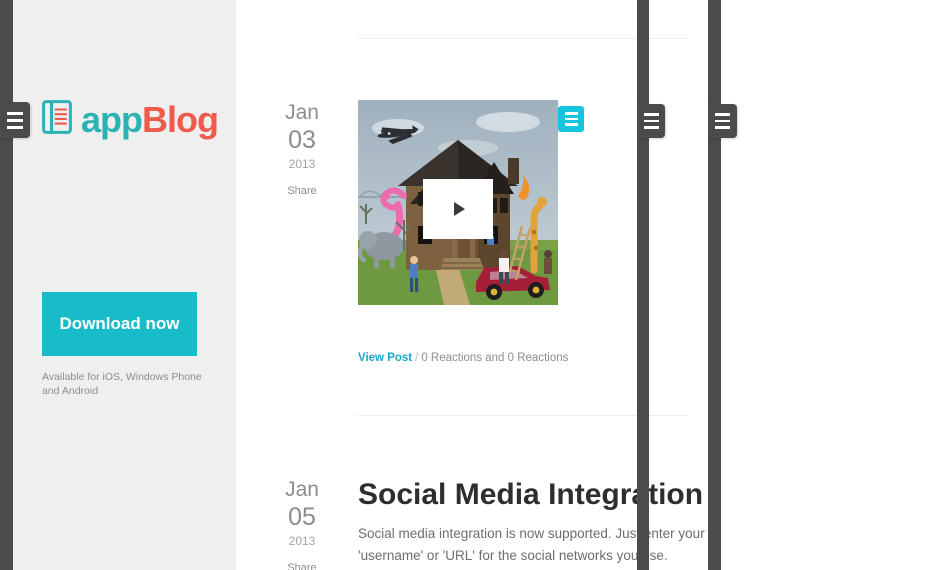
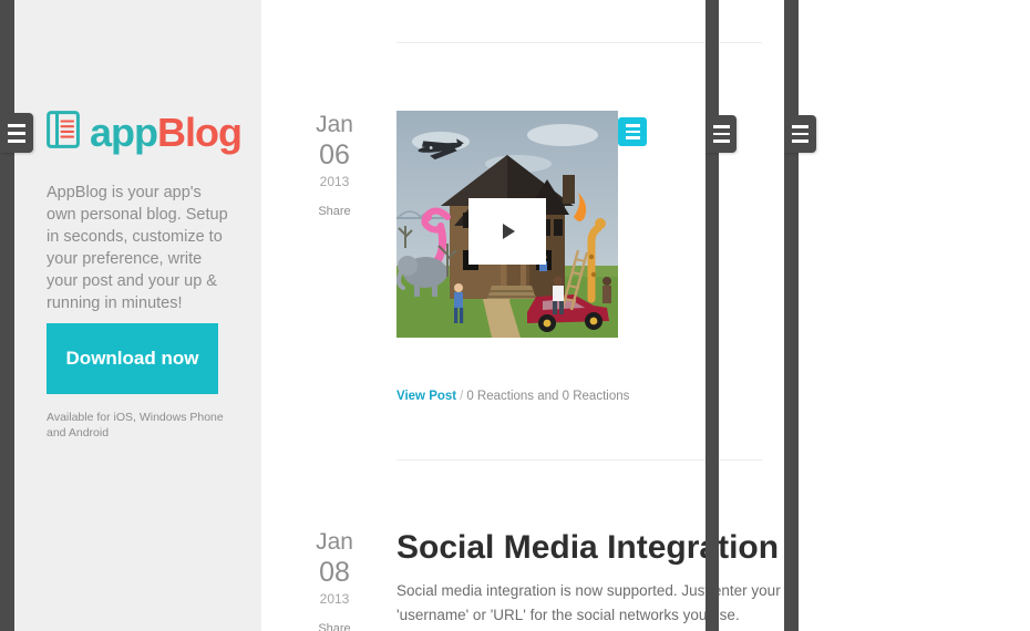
  Jan
- 03
+ 06
  2013
  Share
  View Post / 0 Reactions and 0 Reactions
  Jan
- 05
+ 08
  2013
  Share
  Social Media Integrtion
  Social media integration is now supported. Jusnter your
  'username' or 'URL' for the social networks youse.
  appBlog
+ AppBlog is your app's own personal blog. Setup in seconds, customize to your preference, write your post and your up & running in minutes!
  Download now
  Available for iOS, Windows Phone and Android
